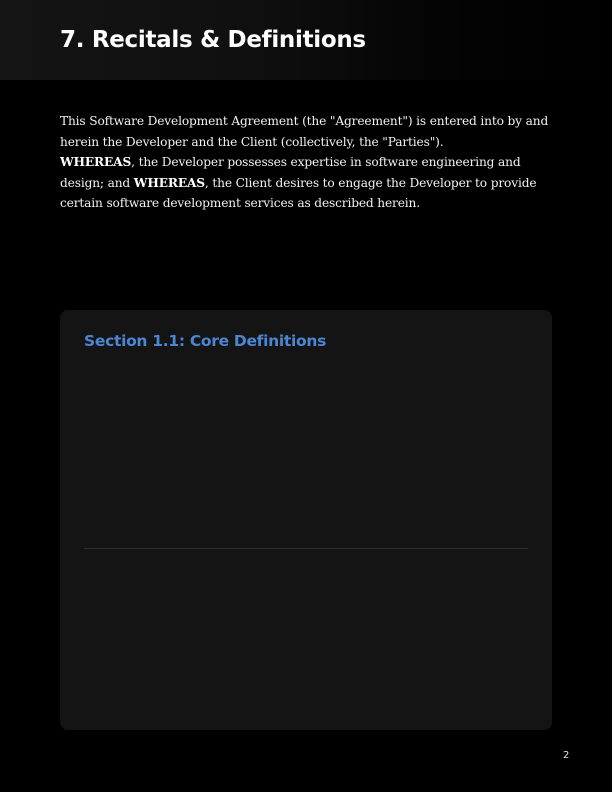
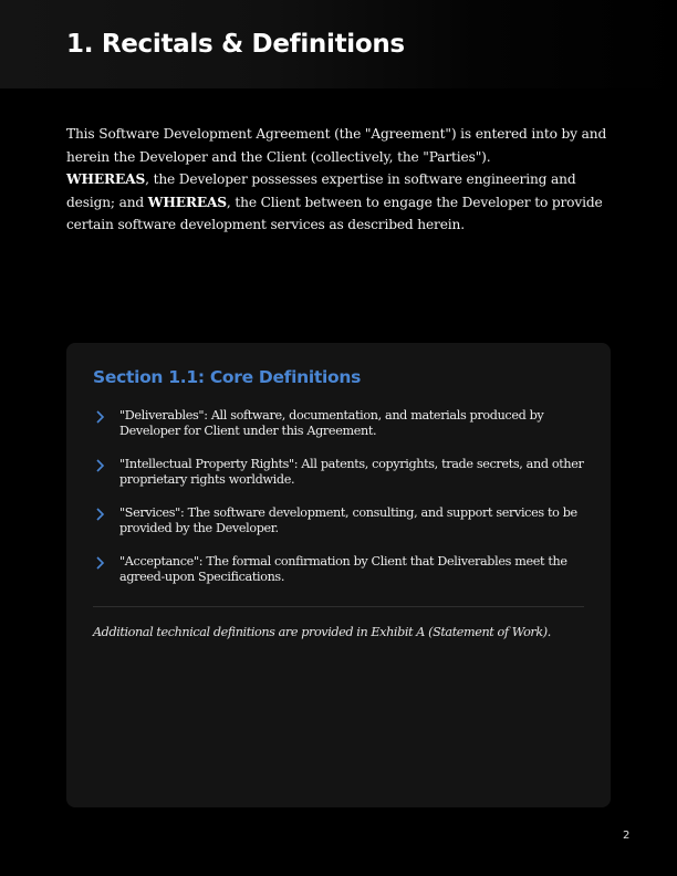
- 7. Recitals & Definitions
+ 1. Recitals & Definitions
  This Software Development Agreement (the "Agreement") is entered into by and herein the Developer and the Client (collectively, the "Parties").
- WHEREAS, the Developer possesses expertise in software engineering and design; and WHEREAS, the Client desires to engage the Developer to provide certain software development services as described herein.
+ WHEREAS, the Developer possesses expertise in software engineering and design; and WHEREAS, the Client between to engage the Developer to provide certain software development services as described herein.
  Section 1.1: Core Definitions
+ "Deliverables": All software, documentation, and materials produced by Developer for Client under this Agreement.
+ "Intellectual Property Rights": All patents, copyrights, trade secrets, and other proprietary rights worldwide.
+ "Services": The software development, consulting, and support services to be provided by the Developer.
+ "Acceptance": The formal confirmation by Client that Deliverables meet the agreed-upon Specifications.
+ Additional technical definitions are provided in Exhibit A (Statement of Work).
  2
